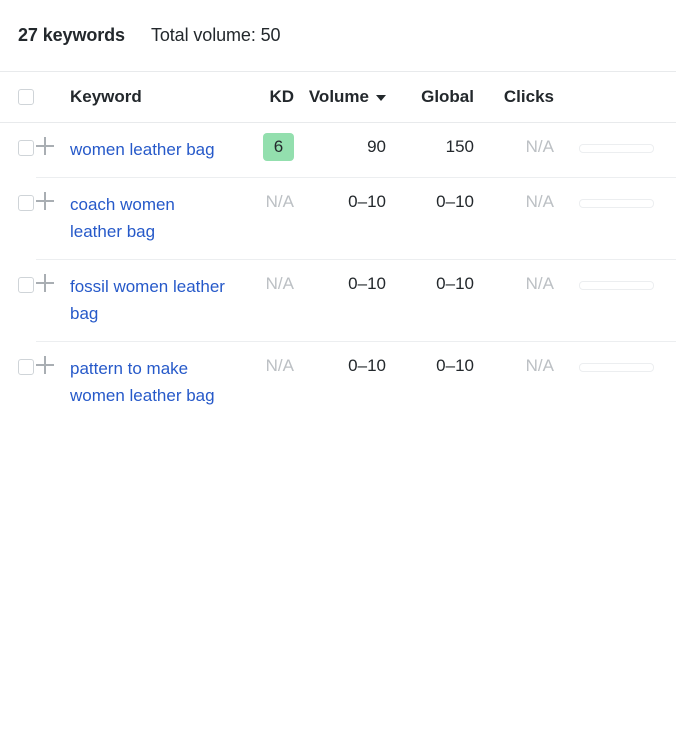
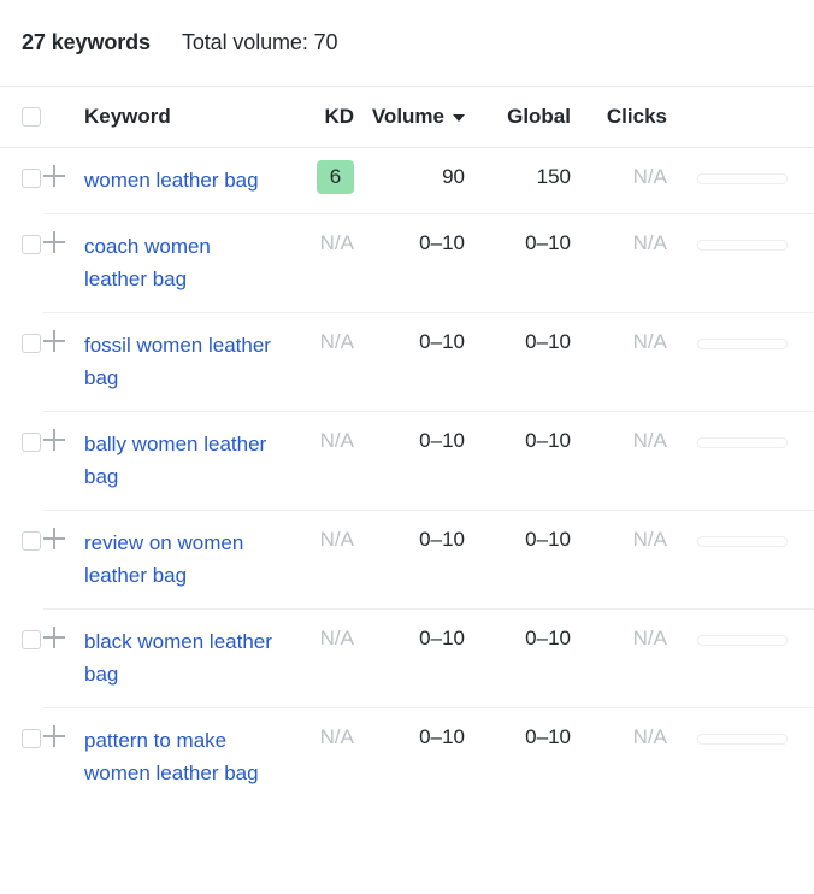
  27 keywords
- Total volume: 50
+ Total volume: 70
  		Keyword	KD	Volume	Global	Clicks
  		women leather bag	6	90	150	N/A
  		coach women leather bag	N/A	0–10	0–10	N/A
  		fossil women leather bag	N/A	0–10	0–10	N/A
+ 		bally women leather bag	N/A	0–10	0–10	N/A
+ 		review on women leather bag	N/A	0–10	0–10	N/A
+ 		black women leather bag	N/A	0–10	0–10	N/A
  		pattern to make women leather bag	N/A	0–10	0–10	N/A
